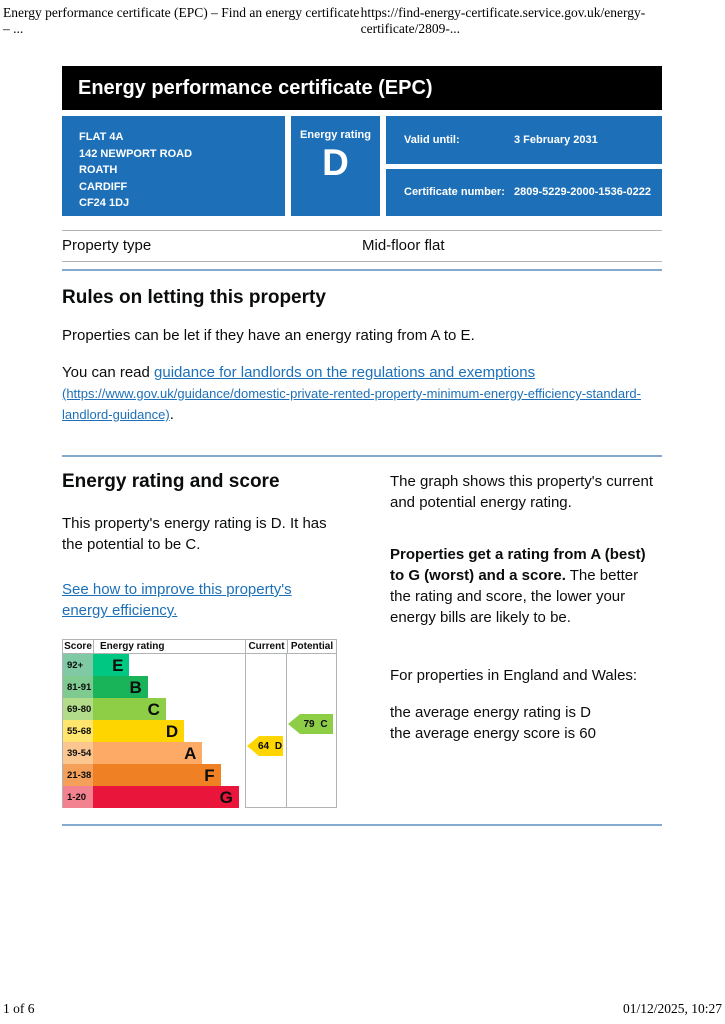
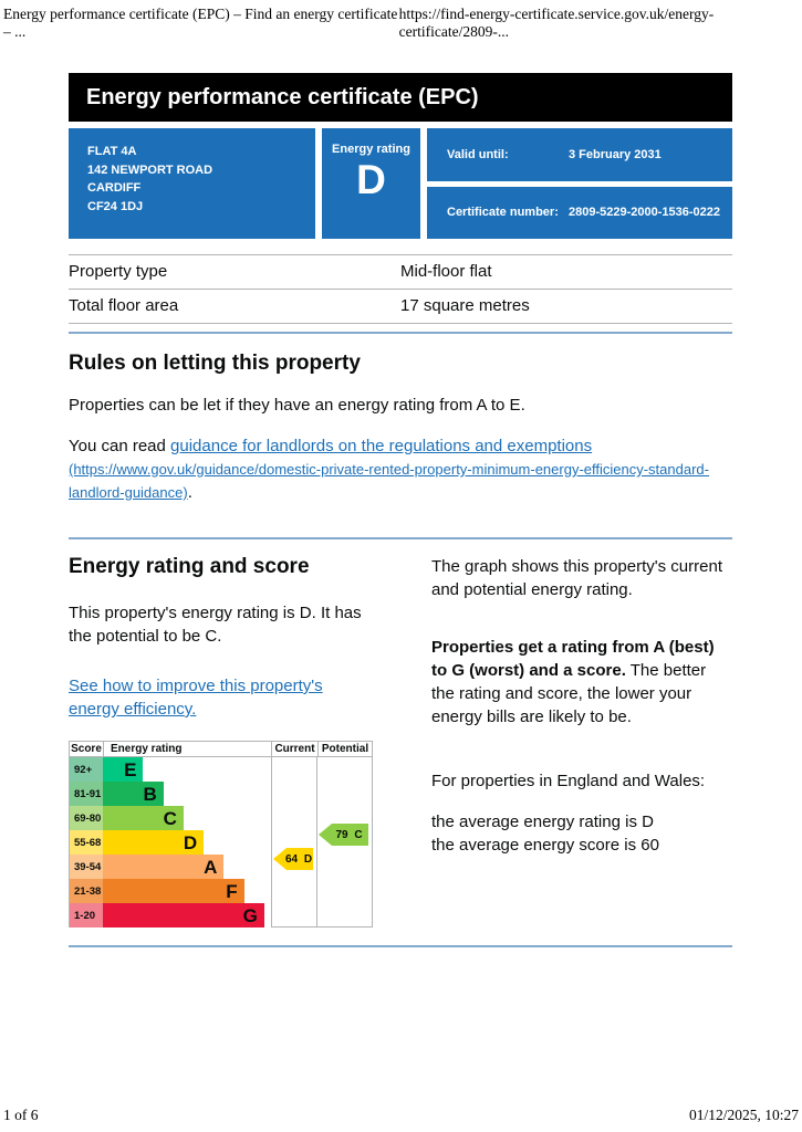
  Energy performance certificate (EPC) – Find an energy certificate – ...
  https://find-energy-certificate.service.gov.uk/energy-certificate/2809-...
  Energy performance certificate (EPC)
  FLAT 4A
  142 NEWPORT ROAD
- ROATH
  CARDIFF
  CF24 1DJ
  Energy rating
  D
  Valid until:
  3 February 2031
  Certificate number:
  2809-5229-2000-1536-0222
  Property type
  Mid-floor flat
+ Total floor area
+ 17 square metres
  Rules on letting this property
  Properties can be let if they have an energy rating from A to E.
  You can read guidance for landlords on the regulations and exemptions (https://www.gov.uk/guidance/domestic-private-rented-property-minimum-energy-efficiency-standard-landlord-guidance).
  Energy rating and score
  This property's energy rating is D. It has the potential to be C.
  See how to improve this property's energy efficiency.
  Score
  Energy rating
  Current
  Potential
  92+
  E
  81-91
  B
  69-80
  C
  55-68
  D
  39-54
  A
  21-38
  F
  1-20
  G
  64 D
  79 C
  The graph shows this property's current and potential energy rating.
  Properties get a rating from A (best) to G (worst) and a score. The better the rating and score, the lower your energy bills are likely to be.
  For properties in England and Wales:
  the average energy rating is D
  the average energy score is 60
  1 of 6
  01/12/2025, 10:27
